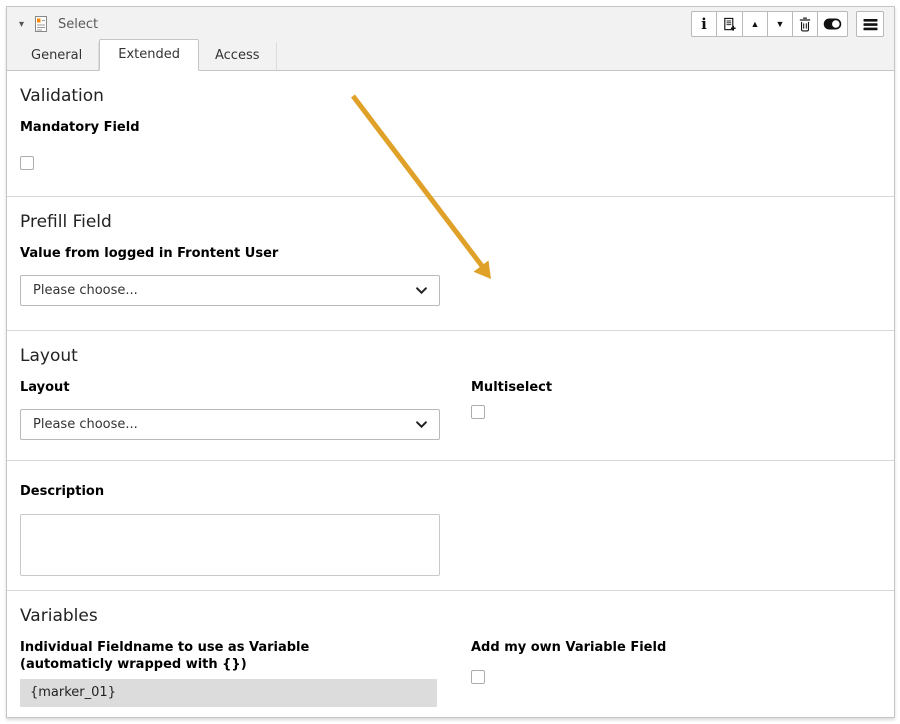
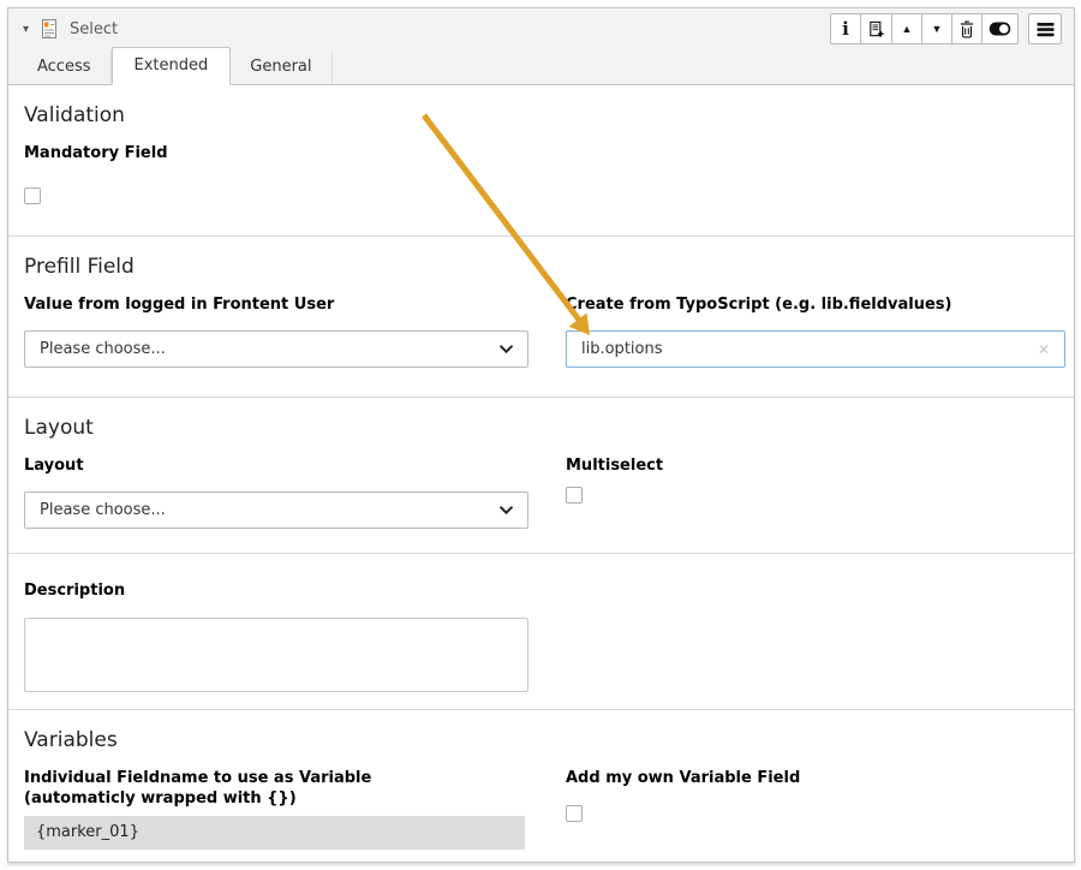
  ▾
  Select
  i
  ▲
  ▼
- General
+ Access
  Extended
- Access
+ General
  Validation
  Mandatory Field
  Prefill Field
  Value from logged in Frontent User
  Please choose...
+ Create from TypoScript (e.g. lib.fieldvalues)
+ lib.options
+ ✕
  Layout
  Layout
  Please choose...
  Multiselect
  Description
  Variables
  Individual Fieldname to use as Variable (automaticly wrapped with {})
  {marker_01}
  Add my own Variable Field
